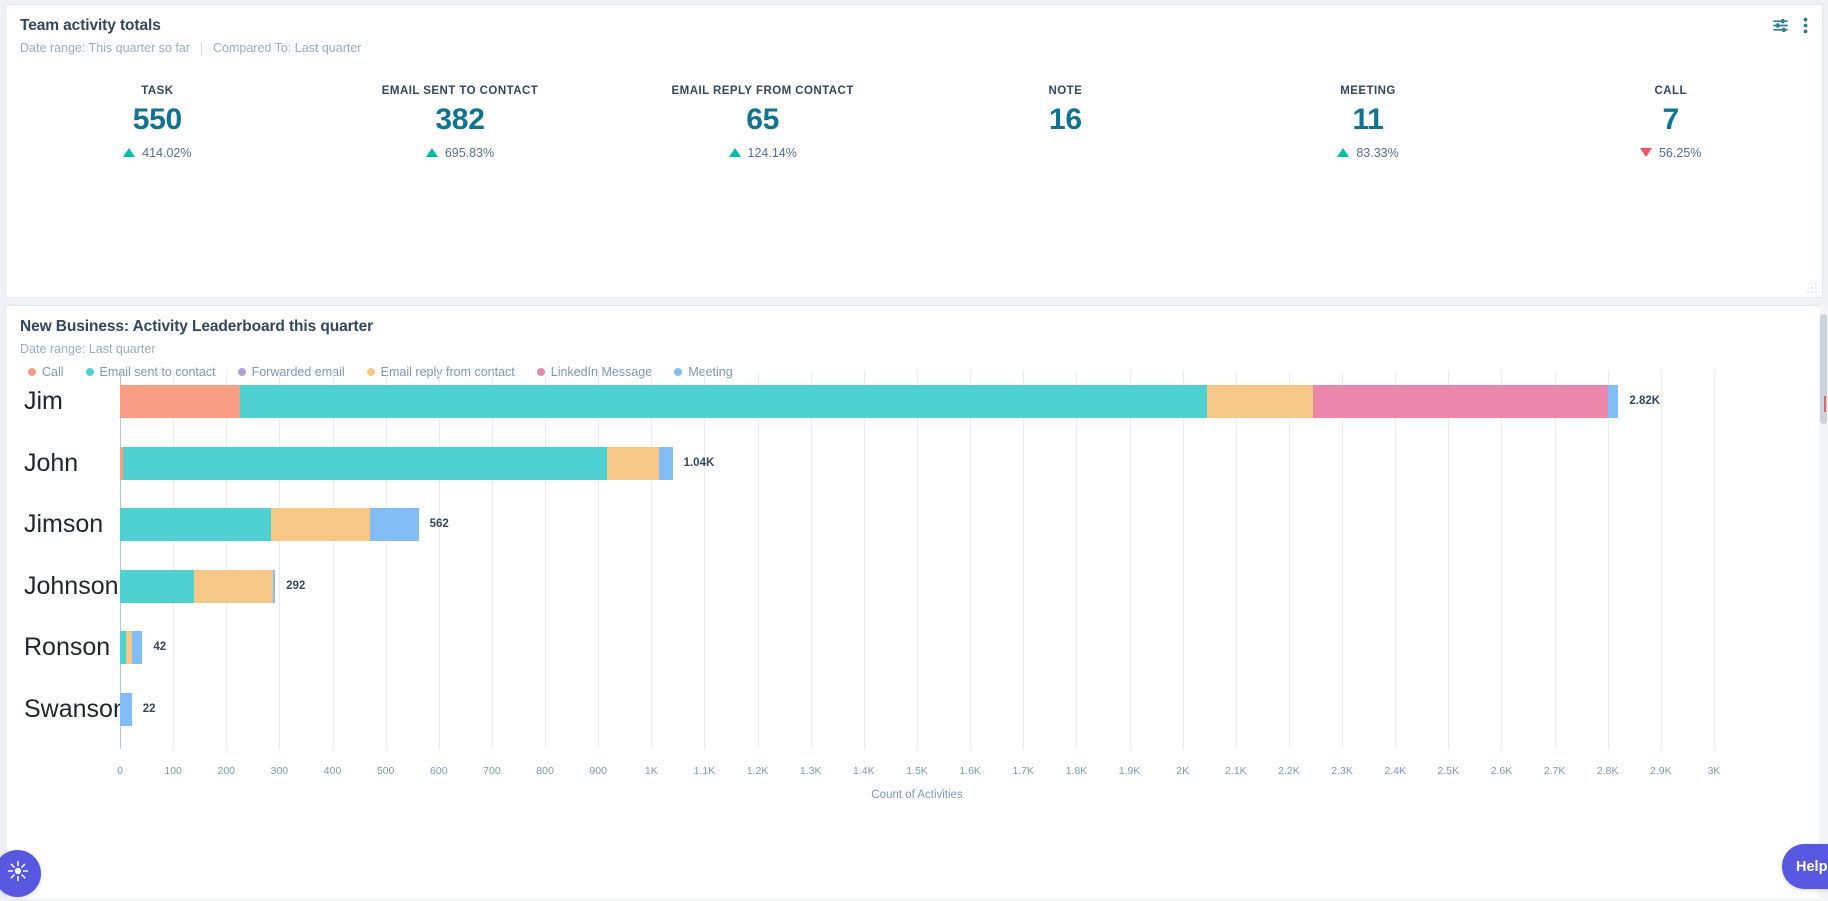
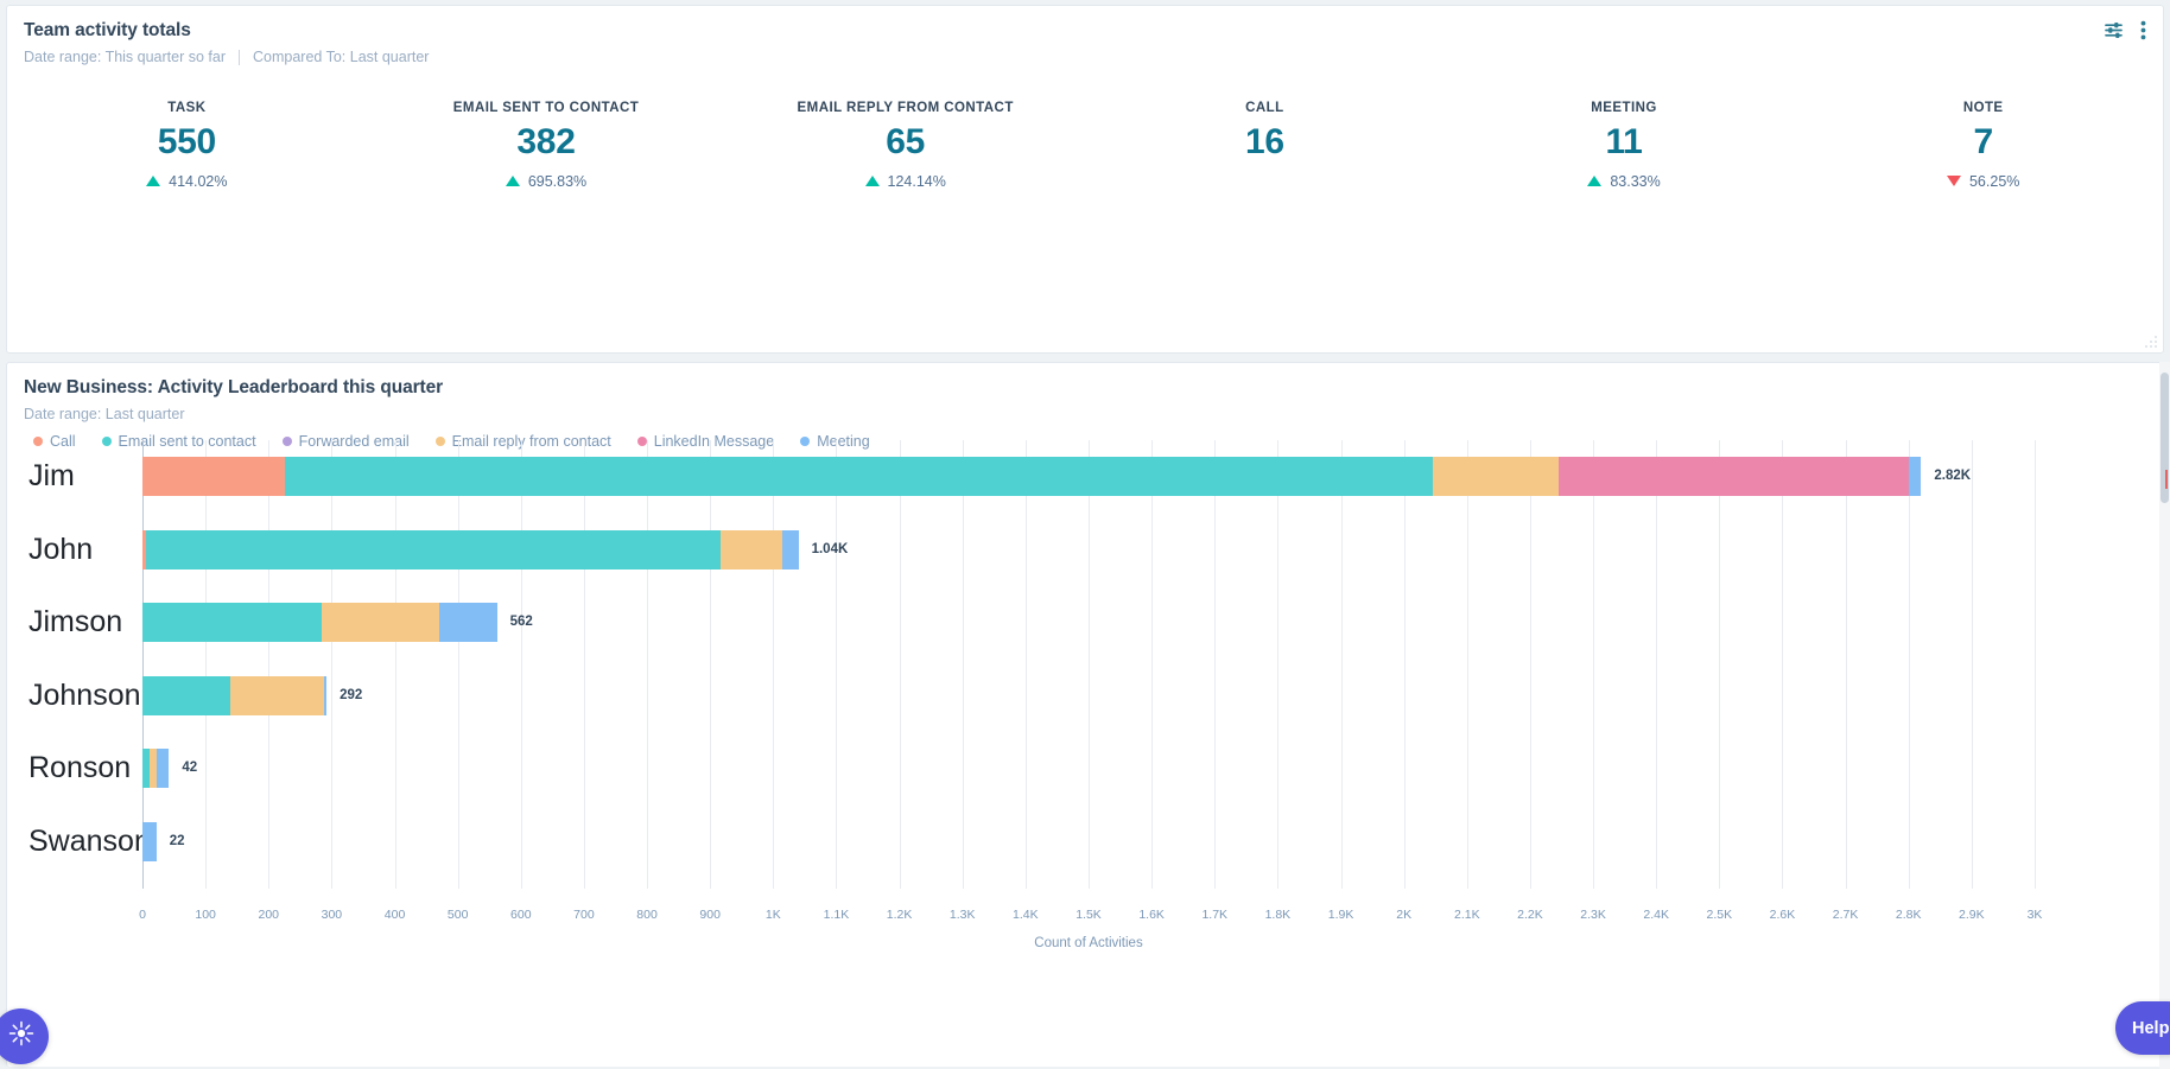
  Team activity totals
  Date range: This quarter so far
  Compared To: Last quarter
  TASK
  550
  414.02%
  EMAIL SENT TO CONTACT
  382
  695.83%
  EMAIL REPLY FROM CONTACT
  65
  124.14%
- NOTE
+ CALL
  16
  MEETING
  11
  83.33%
- CALL
+ NOTE
  7
  56.25%
  New Business: Activity Leaderboard this quarter
  Date range: Last quarter
  Call
  Email sent to contact
  Forwarded email
  mail repl from cotact
  LinkedIn Message
  Meeting
  Jim
  2.82K
  John
  1.04K
  Jimson
  562
  Johnson
  292
  Ronson
  42
  Swanso
  22
  0
  100
  200
  300
  400
  500
  600
  700
  800
  900
  1K
  1.1K
  1.2K
  1.3K
  1.4K
  1.5K
  1.6K
  1.7K
  1.8K
  1.9K
  2K
  2.1K
  2.2K
  2.3K
  2.4K
  2.5K
  2.6K
  2.7K
  2.8K
  2.9K
  3K
  Count of Activities
  Help
